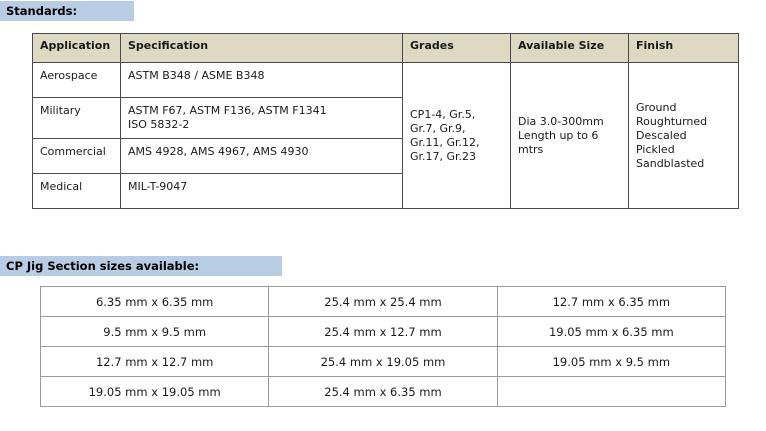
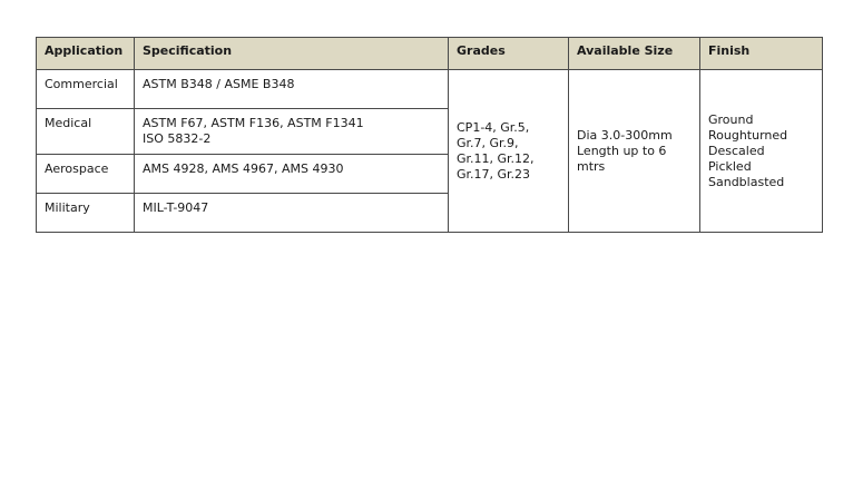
- Standards:
  Application	Specification	Grades	Available Size	Finish
- Aerospace	ASTM B348 / ASME B348	CP1-4, Gr.5, Gr.7, Gr.9, Gr.11, Gr.12, Gr.17, Gr.23	Dia 3.0-300mm Length up to 6 mtrs	Ground Roughturned Descaled Pickled Sandblasted
+ Commercial	ASTM B348 / ASME B348	CP1-4, Gr.5, Gr.7, Gr.9, Gr.11, Gr.12, Gr.17, Gr.23	Dia 3.0-300mm Length up to 6 mtrs	Ground Roughturned Descaled Pickled Sandblasted
- Military	ASTM F67, ASTM F136, ASTM F1341 ISO 5832-2
+ Medical	ASTM F67, ASTM F136, ASTM F1341 ISO 5832-2
- Commercial	AMS 4928, AMS 4967, AMS 4930
+ Aerospace	AMS 4928, AMS 4967, AMS 4930
- Medical	MIL-T-9047
+ Military	MIL-T-9047
- CP Jig Section sizes available:
- 6.35 mm x 6.35 mm	25.4 mm x 25.4 mm	12.7 mm x 6.35 mm
- 9.5 mm x 9.5 mm	25.4 mm x 12.7 mm	19.05 mm x 6.35 mm
- 12.7 mm x 12.7 mm	25.4 mm x 19.05 mm	19.05 mm x 9.5 mm
- 19.05 mm x 19.05 mm	25.4 mm x 6.35 mm
